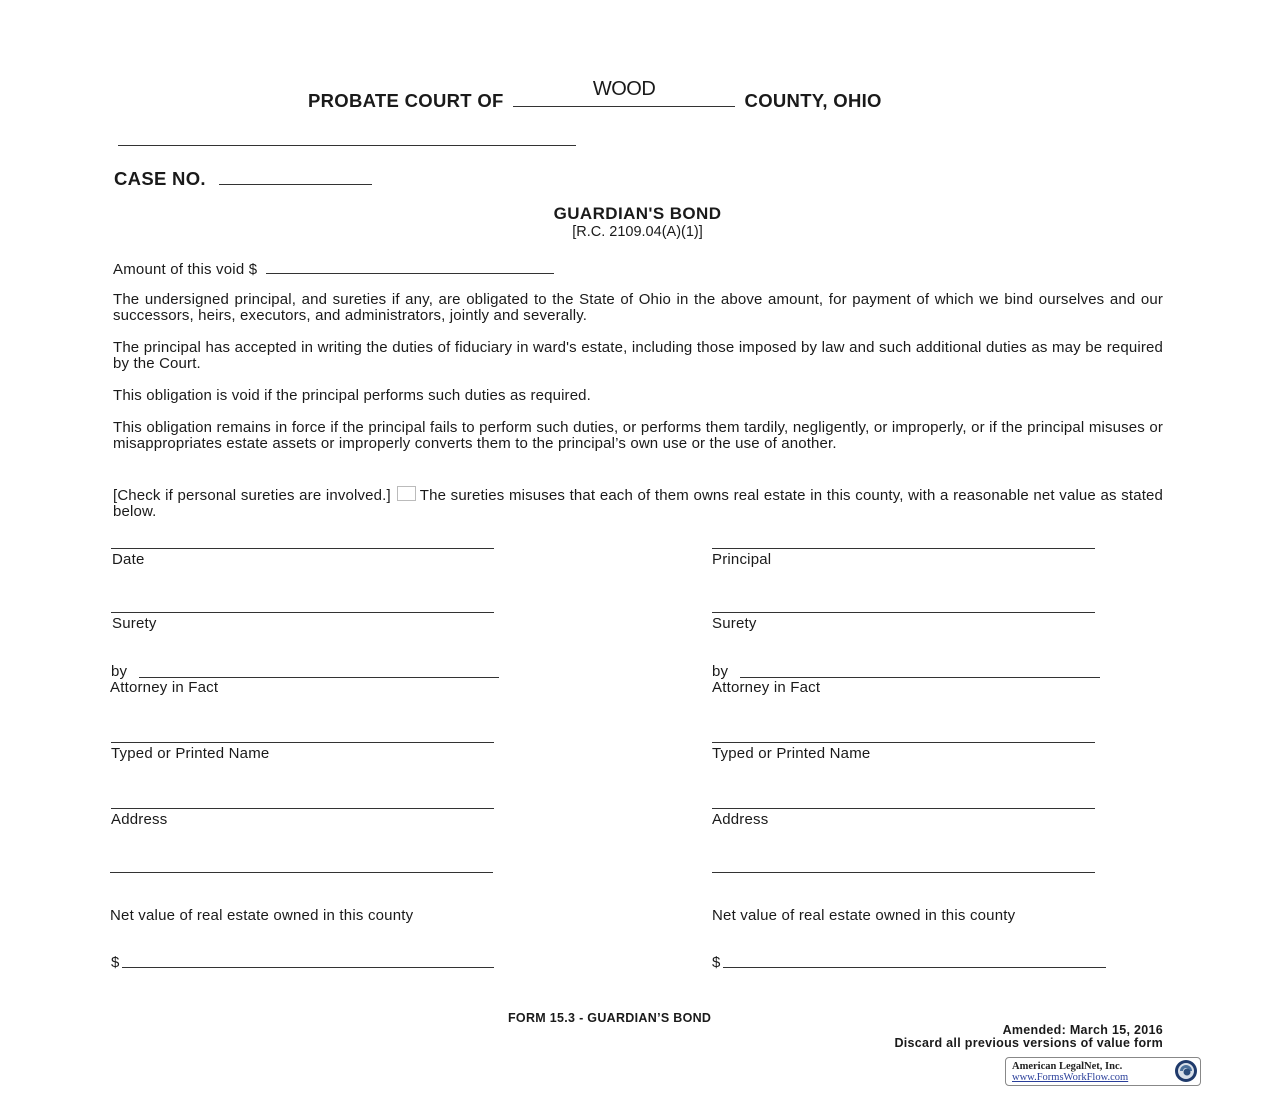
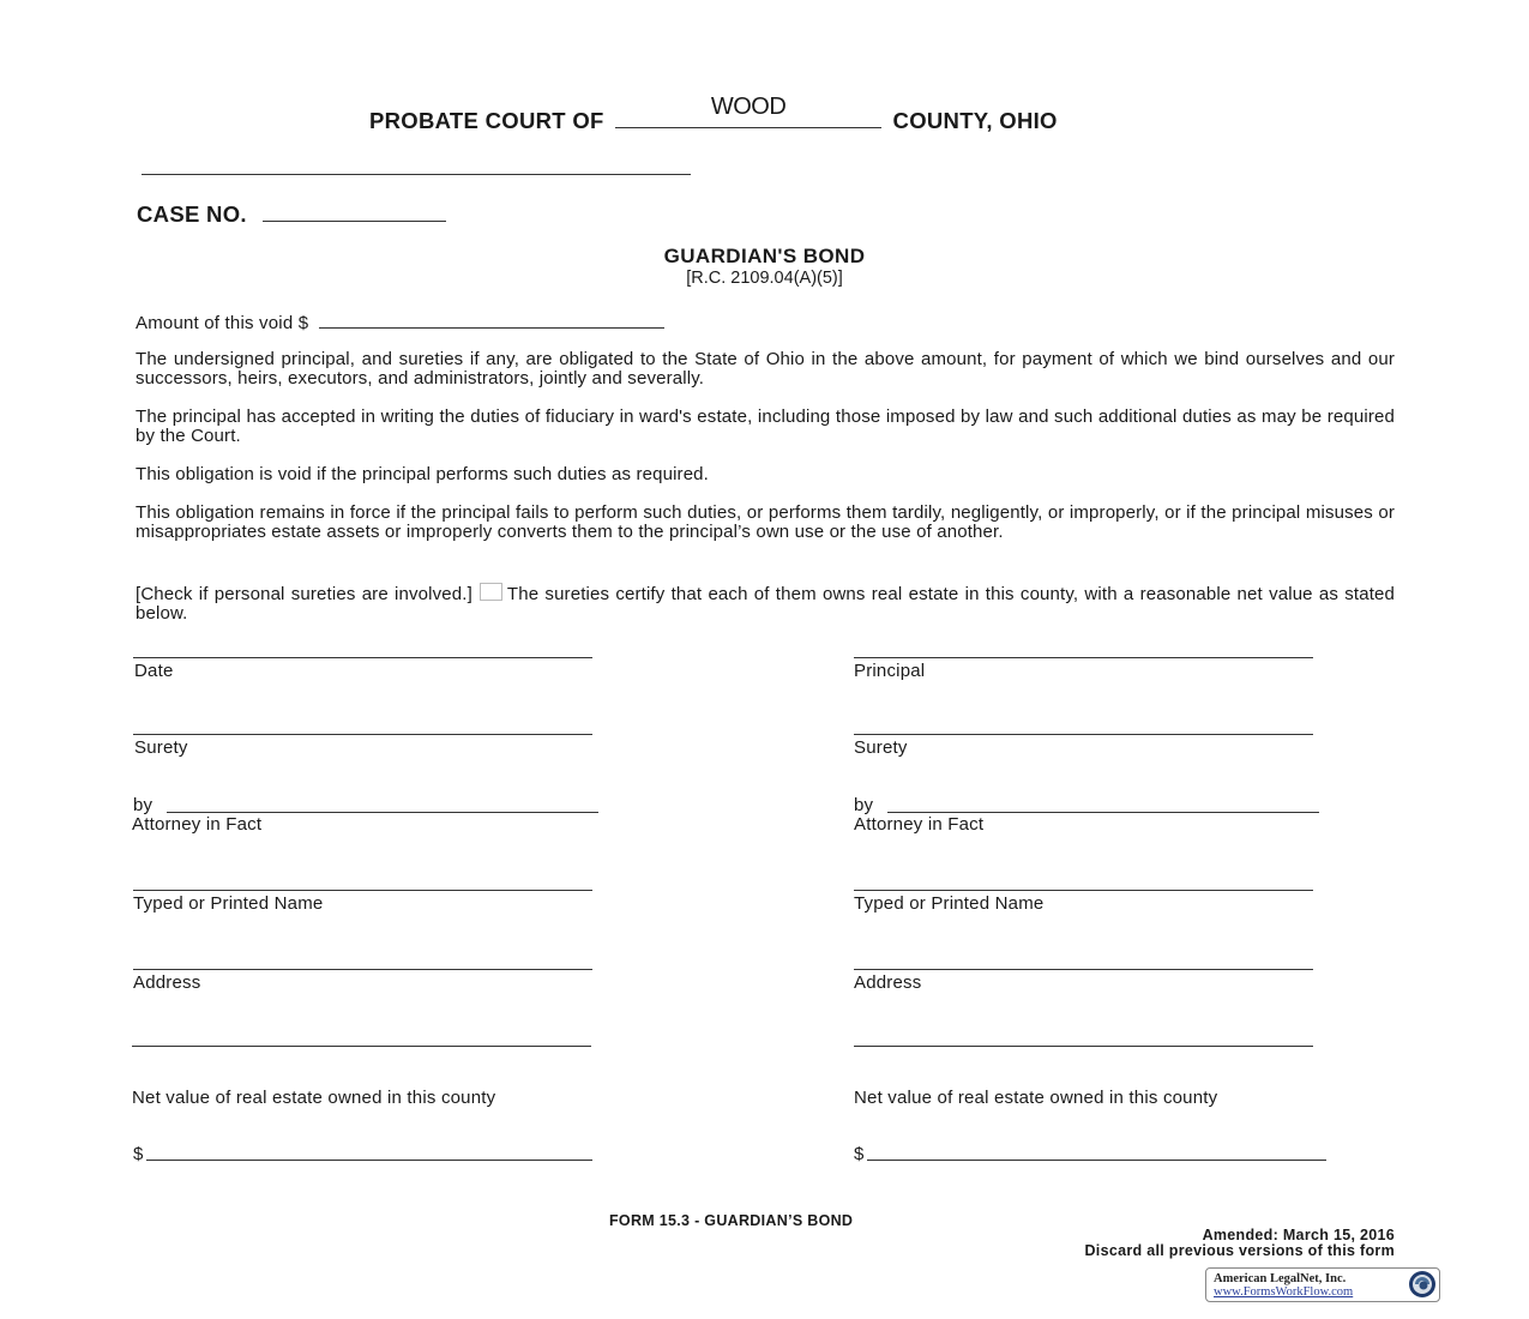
  PROBATE COURT OF
  WOOD
  COUNTY, OHIO
  CASE NO.
  GUARDIAN'S BOND
- [R.C. 2109.04(A)(1)]
+ [R.C. 2109.04(A)(5)]
  Amount of this void $
  The undersigned principal, and sureties if any, are obligated to the State of Ohio in the above amount, for payment of which we bind ourselves and our successors, heirs, executors, and administrators, jointly and severally.
  The principal has accepted in writing the duties of fiduciary in ward's estate, including those imposed by law and such additional duties as may be required by the Court.
  This obligation is void if the principal performs such duties as required.
  This obligation remains in force if the principal fails to perform such duties, or performs them tardily, negligently, or improperly, or if the principal misuses or misappropriates estate assets or improperly converts them to the principal’s own use or the use of another.
- [Check if personal sureties are involved.] The sureties misuses that each of them owns real estate in this county, with a reasonable net value as stated below.
+ [Check if personal sureties are involved.] The sureties certify that each of them owns real estate in this county, with a reasonable net value as stated below.
  Date
  Surety
  by
  Attorney in Fact
  Typed or Printed Name
  Address
  Net value of real estate owned in this county
  $
  Principal
  Surety
  by
  Attorney in Fact
  Typed or Printed Name
  Address
  Net value of real estate owned in this county
  $
  FORM 15.3 - GUARDIAN’S BOND
  Amended: March 15, 2016
- Discard all previous versions of value form
+ Discard all previous versions of this form
  American LegalNet, Inc.
  www.FormsWorkFlow.com
